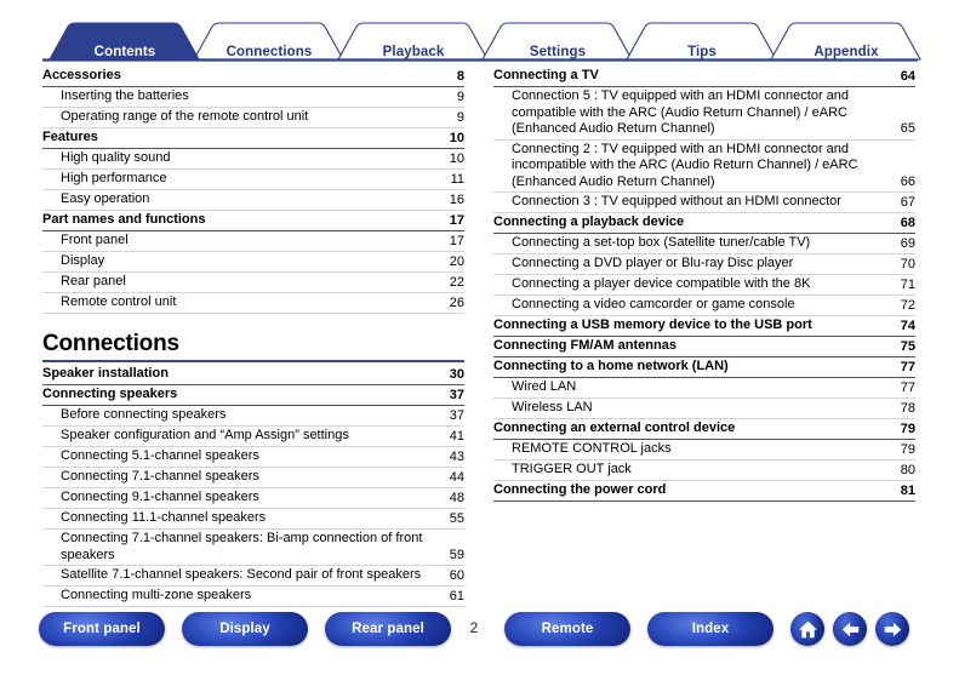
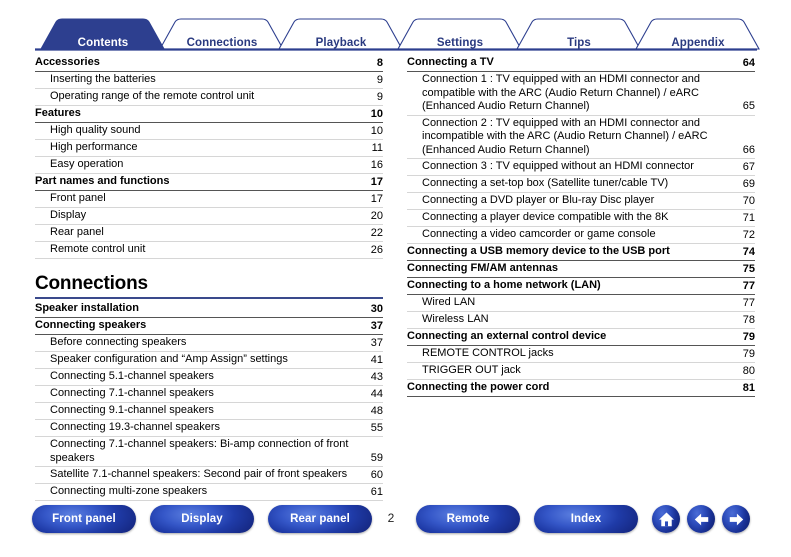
  Contents
  Connections
  Playback
  Settings
  Tips
  Appendix
  Accessories
  8
  Inserting the batteries
  9
  Operating range of the remote control unit
  9
  Features
  10
  High quality sound
  10
  High performance
  11
  Easy operation
  16
  Part names and functions
  17
  Front panel
  17
  Display
  20
  Rear panel
  22
  Remote control unit
  26
  Connections
  Speaker installation
  30
  Connecting speakers
  37
  Before connecting speakers
  37
  Speaker configuration and “Amp Assign” settings
  41
  Connecting 5.1-channel speakers
  43
  Connecting 7.1-channel speakers
  44
  Connecting 9.1-channel speakers
  48
- Connecting 11.1-channel speakers
+ Connecting 19.3-channel speakers
  55
  Connecting 7.1-channel speakers: Bi-amp connection of front speakers
  59
  Satellite 7.1-channel speakers: Second pair of front speakers
  60
  Connecting multi-zone speakers
  61
  Connecting a TV
  64
- Connection 5 : TV equipped with an HDMI connector and compatible with the ARC (Audio Return Channel) / eARC (Enhanced Audio Return Channel)
+ Connection 1 : TV equipped with an HDMI connector and compatible with the ARC (Audio Return Channel) / eARC (Enhanced Audio Return Channel)
  65
- Connecting 2 : TV equipped with an HDMI connector and incompatible with the ARC (Audio Return Channel) / eARC (Enhanced Audio Return Channel)
+ Connection 2 : TV equipped with an HDMI connector and incompatible with the ARC (Audio Return Channel) / eARC (Enhanced Audio Return Channel)
  66
  Connection 3 : TV equipped without an HDMI connector
  67
- Connecting a playback device
- 68
  Connecting a set-top box (Satellite tuner/cable TV)
  69
  Connecting a DVD player or Blu-ray Disc player
  70
  Connecting a player device compatible with the 8K
  71
  Connecting a video camcorder or game console
  72
  Connecting a USB memory device to the USB port
  74
  Connecting FM/AM antennas
  75
  Connecting to a home network (LAN)
  77
  Wired LAN
  77
  Wireless LAN
  78
  Connecting an external control device
  79
  REMOTE CONTROL jacks
  79
  TRIGGER OUT jack
  80
  Connecting the power cord
  81
  Front panel
  Display
  Rear panel
  2
  Remote
  Index
